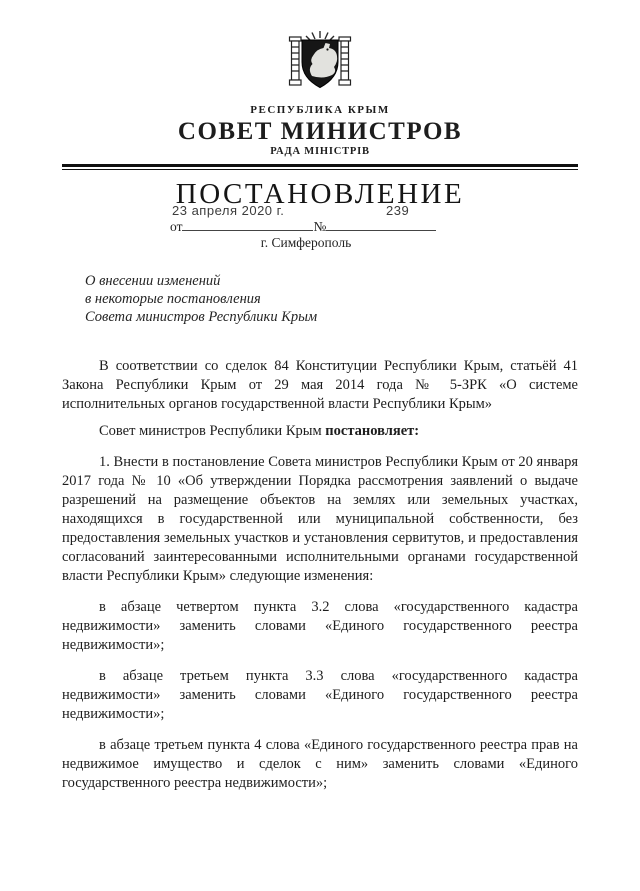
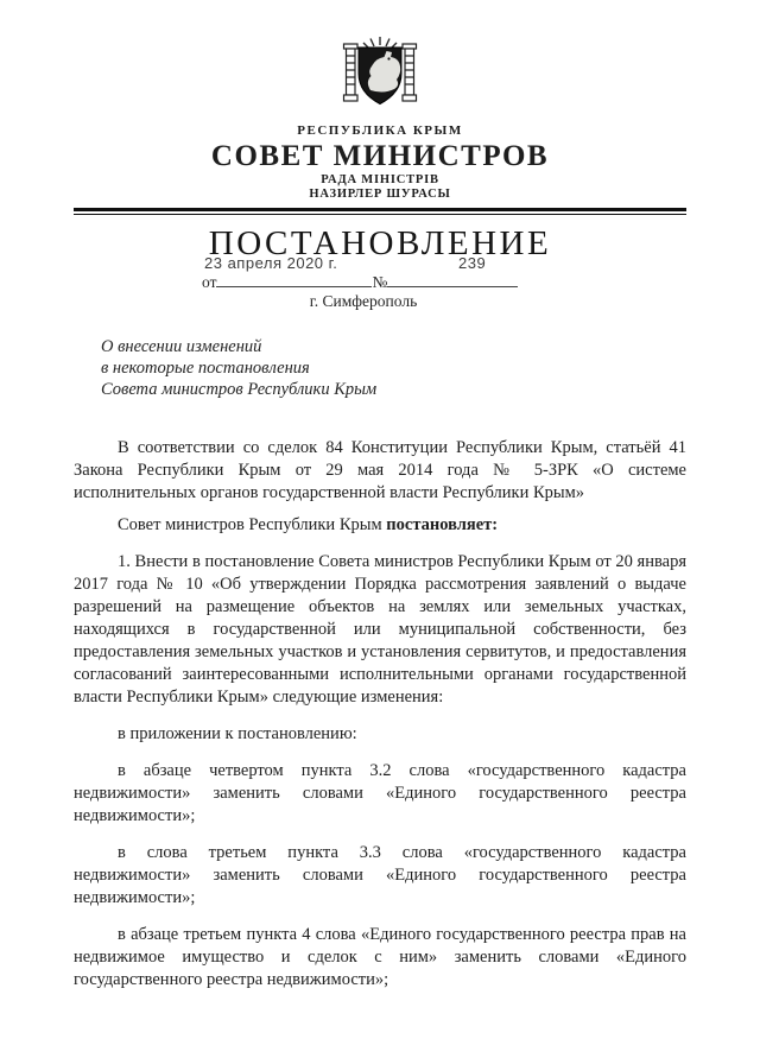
  РЕСПУБЛИКА КРЫМ
  СОВЕТ МИНИСТРОВ
  РАДА МІНІСТРІВ
+ НАЗИРЛЕР ШУРАСЫ
  ПОСТАНОВЛЕНИЕ
  23 апреля 2020 г.
  239
  от №
  г. Симферополь
  О внесении изменений
  в некоторые постановления
  Совета министров Республики Крым
  В соответствии со сделок 84 Конституции Республики Крым, статьёй 41 Закона Республики Крым от 29 мая 2014 года № 5-ЗРК «О системе исполнительных органов государственной власти Республики Крым»
  Совет министров Республики Крым постановляет:
  1. Внести в постановление Совета министров Республики Крым от 20 января 2017 года № 10 «Об утверждении Порядка рассмотрения заявлений о выдаче разрешений на размещение объектов на землях или земельных участках, находящихся в государственной или муниципальной собственности, без предоставления земельных участков и установления сервитутов, и предоставления согласований заинтересованными исполнительными органами государственной власти Республики Крым» следующие изменения:
+ в приложении к постановлению:
  в абзаце четвертом пункта 3.2 слова «государственного кадастра недвижимости» заменить словами «Единого государственного реестра недвижимости»;
- в абзаце третьем пункта 3.3 слова «государственного кадастра недвижимости» заменить словами «Единого государственного реестра недвижимости»;
+ в слова третьем пункта 3.3 слова «государственного кадастра недвижимости» заменить словами «Единого государственного реестра недвижимости»;
  в абзаце третьем пункта 4 слова «Единого государственного реестра прав на недвижимое имущество и сделок с ним» заменить словами «Единого государственного реестра недвижимости»;
